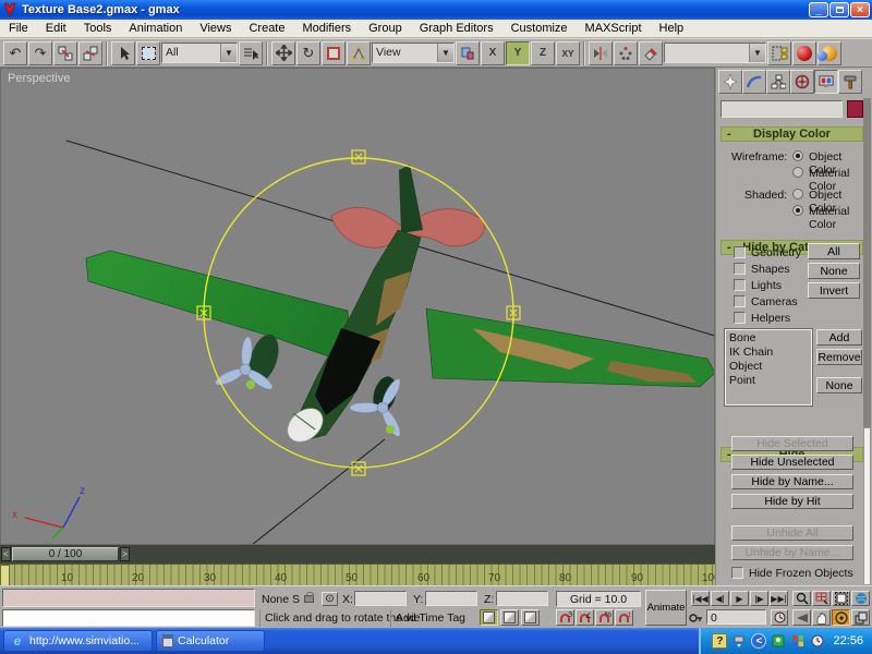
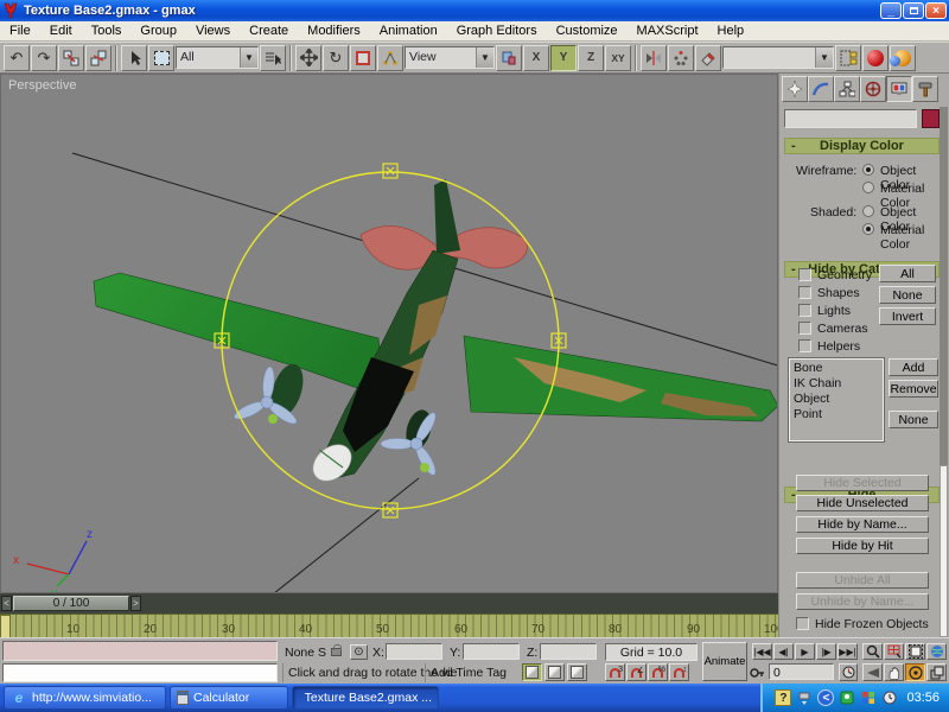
  Texture Base2.gmax - gmax
  _
  ×
  File
  Edit
  Tools
- Animation
+ Group
  Views
  Create
  Modifiers
- Group
+ Animation
  Graph Editors
  Customize
  MAXScript
  Help
  ↶
  ↷
  All
  ▼
  ↻
  View
  ▼
  X
  Y
  Z
  XY
  ▼
  Perspective
  x
  z
  <
  0 / 100
  >
  10
  20
  30
  40
  50
  60
  70
  80
  90
  -
  Display Color
  Wireframe:
  Object Color
  Material Color
  Shaded:
  Object Color
  Material Color
  -
  Geometry
  Shapes
  Lights
  Cameras
  Helpers
  All
  None
  Invert
  Bone
  IK Chain Object
  Point
  Add
  Remove
  None
  -
  Hide Selected
  Hide Unselected
  Hide by Name...
  Hide by Hit
  Unhide All
  Unhide by Name...
  Hide Frozen Objects
  None S
  ⊙
  X:
  Y:
  Z:
  Grid = 10.0
  Animate
  |◀◀
  ◀|
  ▶
  |▶
  ▶▶|
  Click and drag to rotate the vie
  Add Time Tag
  0
  e
  http://www.simviatio...
  Calculator
+ Texture Base2.gmax ...
  ?
  <
- 22:56
+ 03:56
